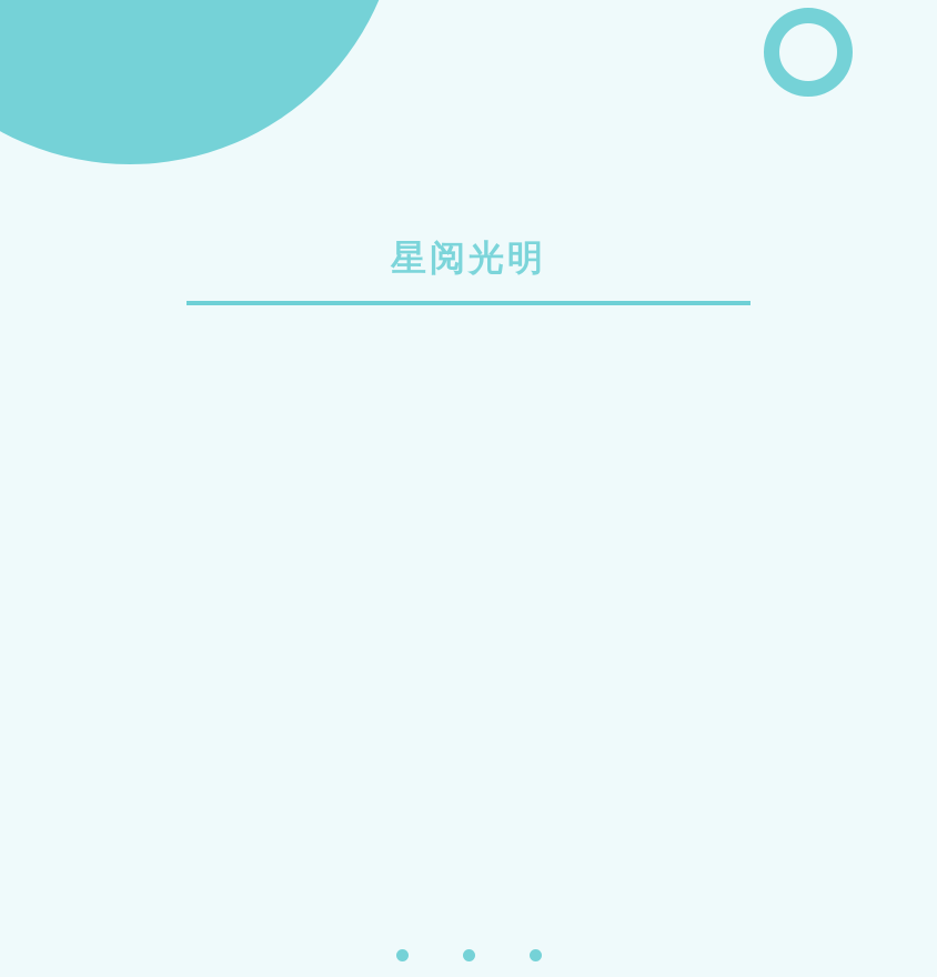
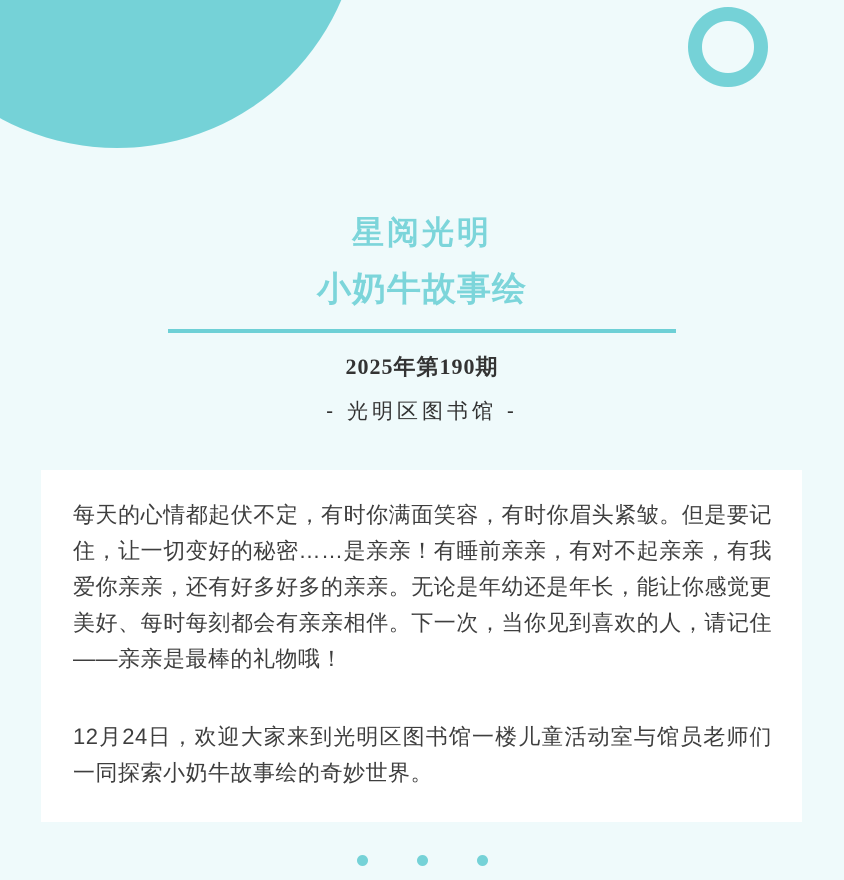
  星阅光明
+ 小奶牛故事绘
+ 2025年第190期
+ - 光明区图书馆 -
+ 每天的心情都起伏不定，有时你满面笑容，有时你眉头紧皱。但是要记住，让一切变好的秘密……是亲亲！有睡前亲亲，有对不起亲亲，有我爱你亲亲，还有好多好多的亲亲。无论是年幼还是年长，能让你感觉更美好、每时每刻都会有亲亲相伴。下一次，当你见到喜欢的人，请记住——亲亲是最棒的礼物哦！
+ 12月24日，欢迎大家来到光明区图书馆一楼儿童活动室与馆员老师们一同探索小奶牛故事绘的奇妙世界。
